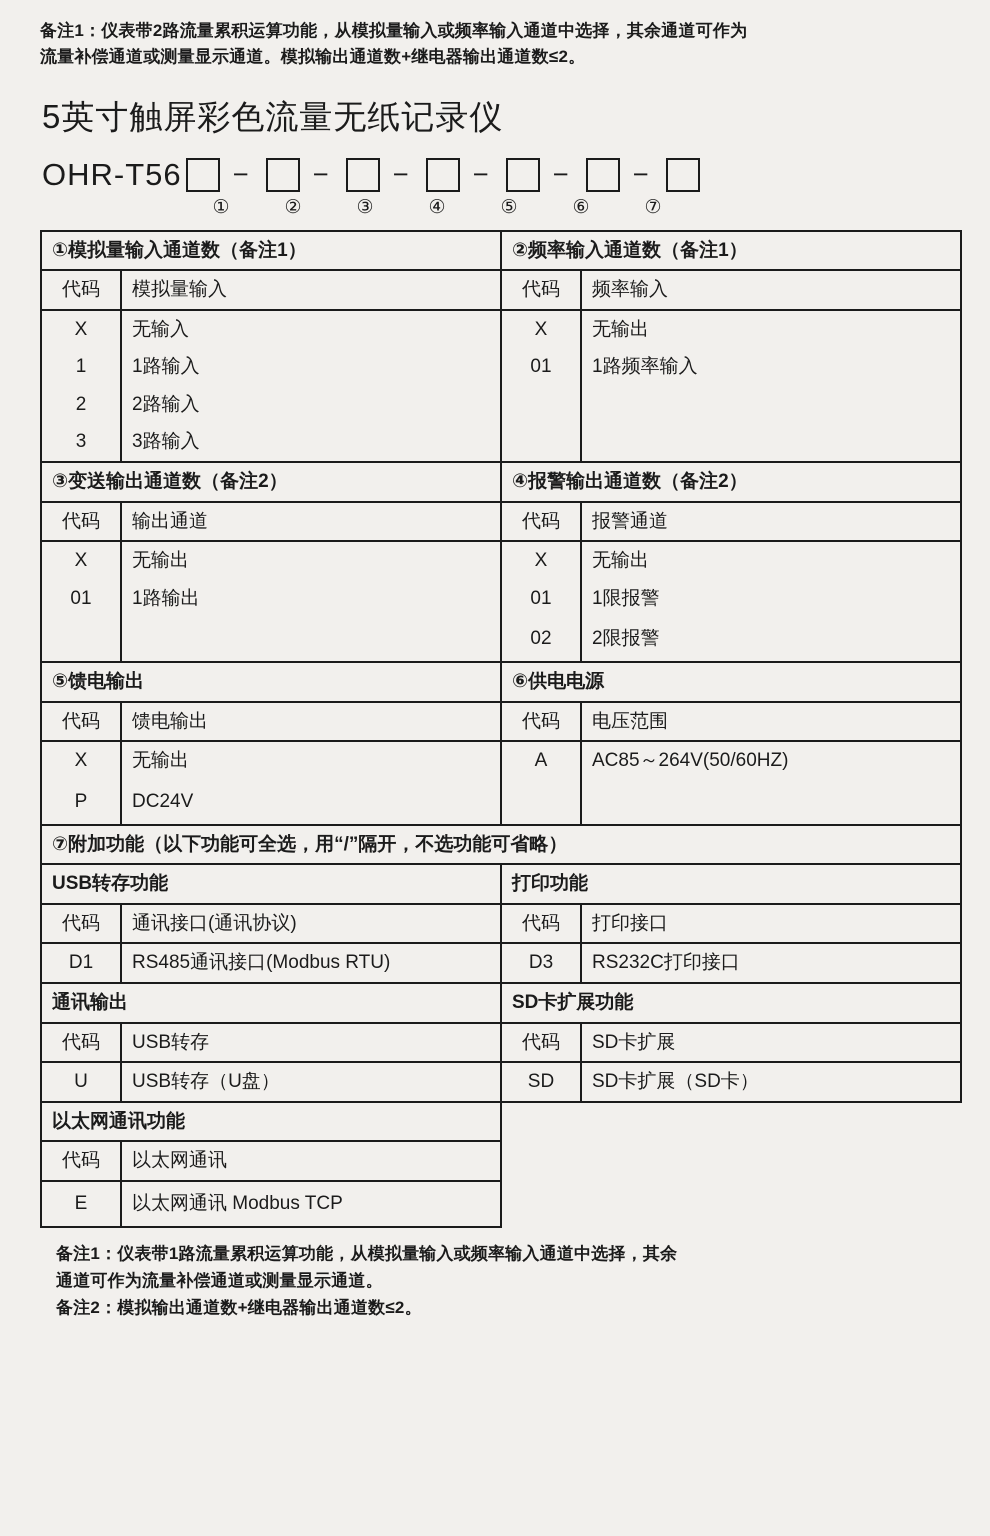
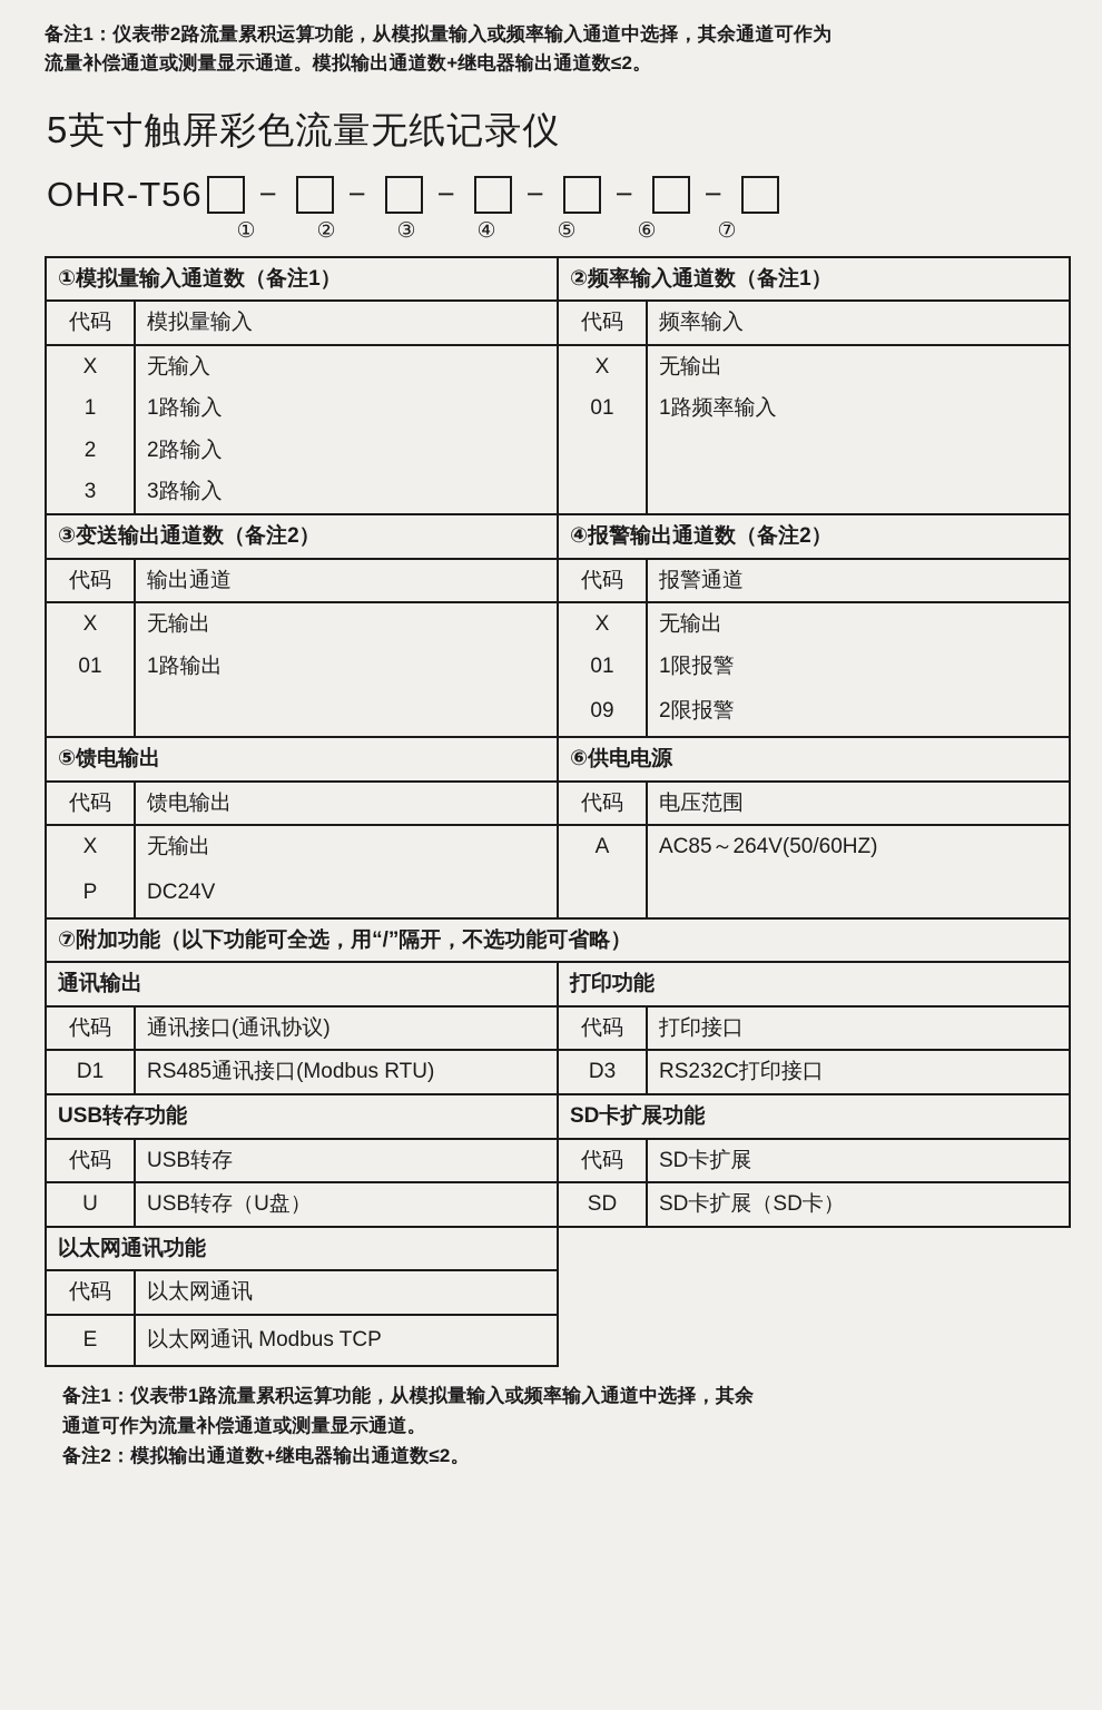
  备注1：仪表带2路流量累积运算功能，从模拟量输入或频率输入通道中选择，其余通道可作为
  流量补偿通道或测量显示通道。模拟输出通道数+继电器输出通道数≤2。
  5英寸触屏彩色流量无纸记录仪
  OHR-T56
  －
  －
  －
  －
  －
  －
  ①
  ②
  ③
  ④
  ⑤
  ⑥
  ⑦
  ①模拟量输入通道数（备注1）	②频率输入通道数（备注1）
  代码	模拟量输入	代码	频率输入
  X	无输入	X	无输出
  1	1路输入	01	1路频率输入
  2	2路输入
  3	3路输入
  ③变送输出通道数（备注2）	④报警输出通道数（备注2）
  代码	输出通道	代码	报警通道
  X	无输出	X	无输出
  01	1路输出	01	1限报警
- 		02	2限报警
+ 		09	2限报警
  ⑤馈电输出	⑥供电电源
  代码	馈电输出	代码	电压范围
  X	无输出	A	AC85～264V(50/60HZ)
  P	DC24V
  ⑦附加功能（以下功能可全选，用“/”隔开，不选功能可省略）
- USB转存功能	打印功能
+ 通讯输出	打印功能
  代码	通讯接口(通讯协议)	代码	打印接口
  D1	RS485通讯接口(Modbus RTU)	D3	RS232C打印接口
- 通讯输出	SD卡扩展功能
+ USB转存功能	SD卡扩展功能
  代码	USB转存	代码	SD卡扩展
  U	USB转存（U盘）	SD	SD卡扩展（SD卡）
  以太网通讯功能
  代码	以太网通讯
  E	以太网通讯 Modbus TCP
  备注1：仪表带1路流量累积运算功能，从模拟量输入或频率输入通道中选择，其余
  通道可作为流量补偿通道或测量显示通道。
  备注2：模拟输出通道数+继电器输出通道数≤2。
